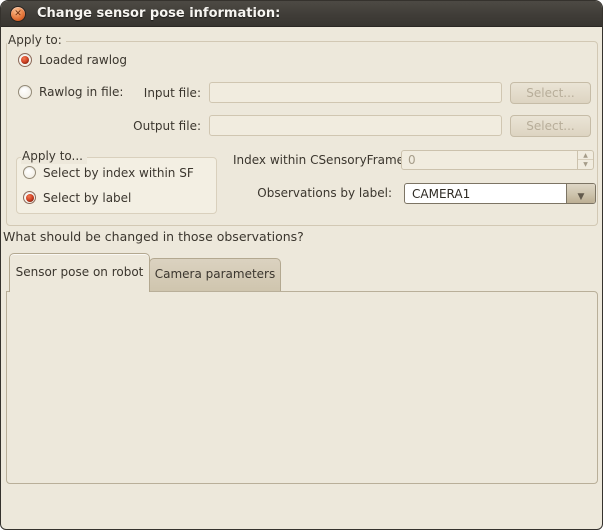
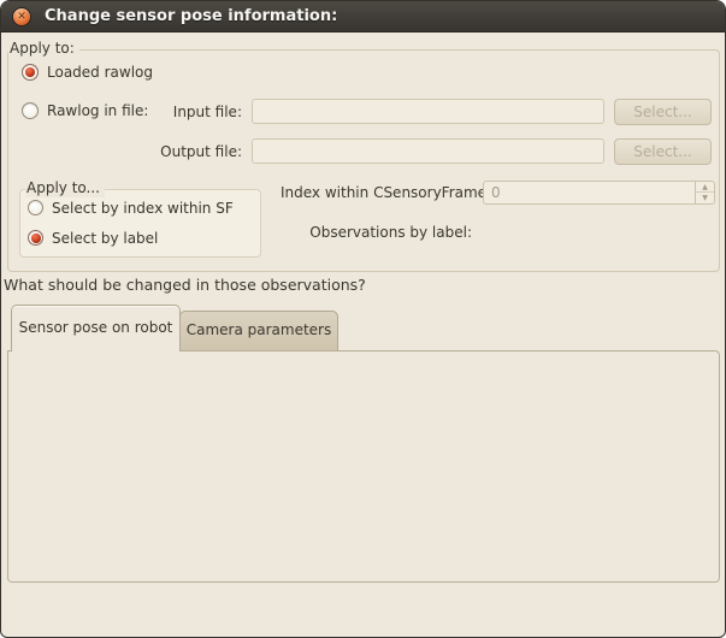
  ✕
  Change sensor pose information:
  Apply to:
  Loaded rawlog
  Rawlog in file:
  Input file:
  Select...
  Output file:
  Select...
  Apply to...
  Select by index within SF
  Select by label
  Index within CSensoryFram
  0
  Observations by label:
- CAMERA1
- ▼
  What should be changed in those observations?
  Camera parameters
  Sensor pose on robot
